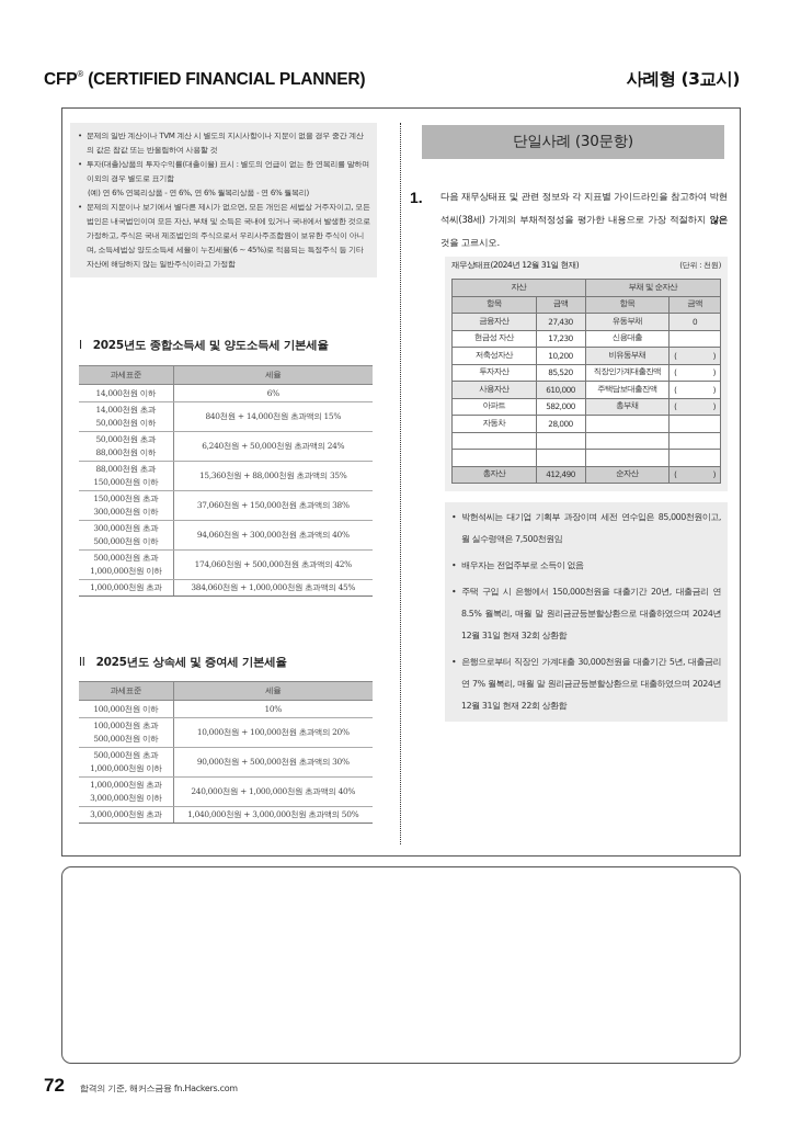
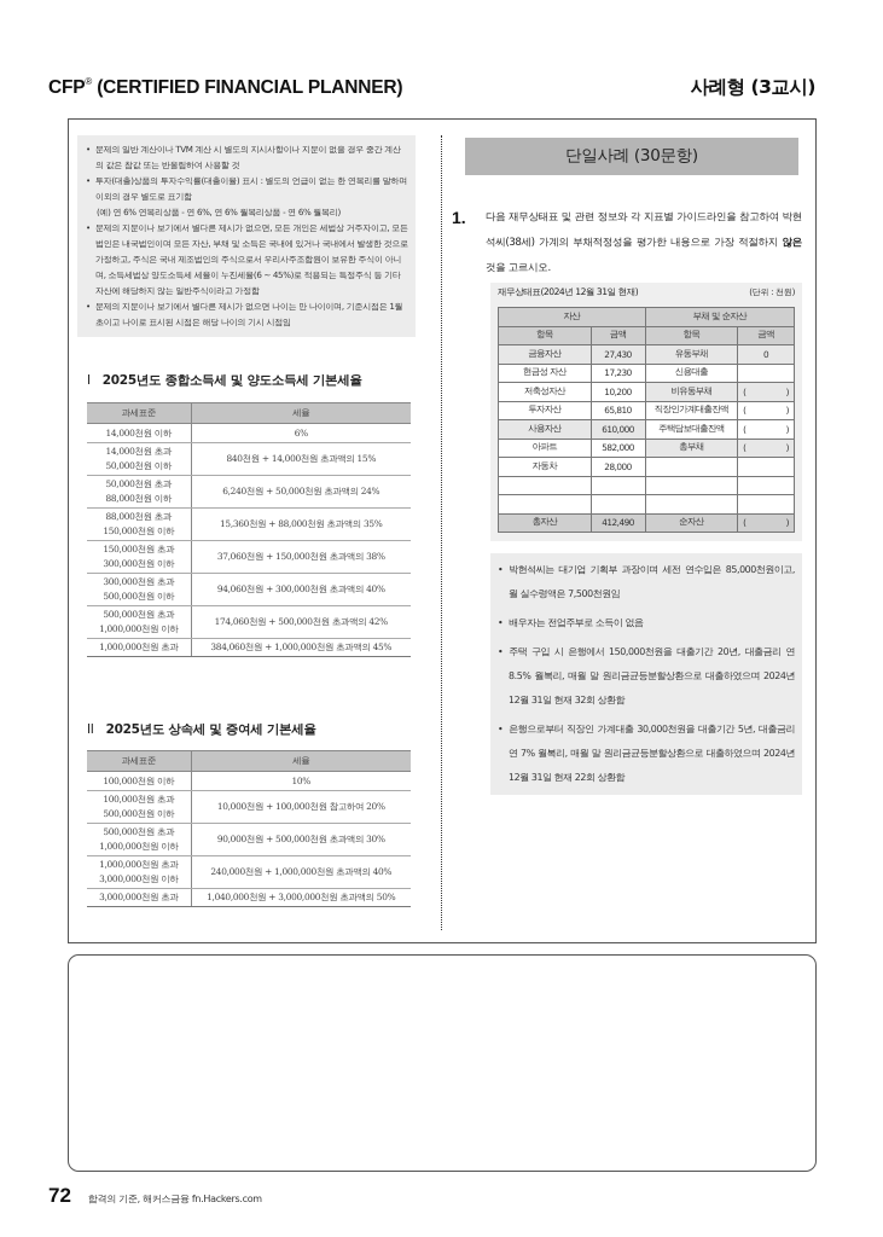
  CFP® (CERTIFIED FINANCIAL PLANNER)
  사례형 (3교시)
  문제의 일반 계산이나 TVM 계산 시 별도의 지시사항이나 지문이 없을 경우 중간 계산의 값은 참값 또는 반올림하여 사용할 것
  투자(대출)상품의 투자수익률(대출이율) 표시 : 별도의 언급이 없는 한 연복리를 말하며 이외의 경우 별도로 표기함
  (예) 연 6% 연복리상품 - 연 6%, 연 6% 월복리상품 - 연 6% 월복리)
  문제의 지문이나 보기에서 별다른 제시가 없으면, 모든 개인은 세법상 거주자이고, 모든 법인은 내국법인이며 모든 자산, 부채 및 소득은 국내에 있거나 국내에서 발생한 것으로 가정하고, 주식은 국내 제조법인의 주식으로서 우리사주조합원이 보유한 주식이 아니며, 소득세법상 양도소득세 세율이 누진세율(6 ~ 45%)로 적용되는 특정주식 등 기타자산에 해당하지 않는 일반주식이라고 가정함
+ 문제의 지문이나 보기에서 별다른 제시가 없으면 나이는 만 나이이며, 기준시점은 1월 초이고 나이로 표시된 시점은 해당 나이의 기시 시점임
  I 2025년도 종합소득세 및 양도소득세 기본세율
  과세표준	세율
  14,000천원 이하	6%
  14,000천원 초과50,000천원 이하	840천원 + 14,000천원 초과액의 15%
  50,000천원 초과88,000천원 이하	6,240천원 + 50,000천원 초과액의 24%
  88,000천원 초과150,000천원 이하	15,360천원 + 88,000천원 초과액의 35%
  150,000천원 초과300,000천원 이하	37,060천원 + 150,000천원 초과액의 38%
  300,000천원 초과500,000천원 이하	94,060천원 + 300,000천원 초과액의 40%
  500,000천원 초과1,000,000천원 이하	174,060천원 + 500,000천원 초과액의 42%
  1,000,000천원 초과	384,060천원 + 1,000,000천원 초과액의 45%
  II 2025년도 상속세 및 증여세 기본세율
  과세표준	세율
  100,000천원 이하	10%
- 100,000천원 초과500,000천원 이하	10,000천원 + 100,000천원 초과액의 20%
+ 100,000천원 초과500,000천원 이하	10,000천원 + 100,000천원 참고하여 20%
  500,000천원 초과1,000,000천원 이하	90,000천원 + 500,000천원 초과액의 30%
  1,000,000천원 초과3,000,000천원 이하	240,000천원 + 1,000,000천원 초과액의 40%
  3,000,000천원 초과	1,040,000천원 + 3,000,000천원 초과액의 50%
  단일사례 (30문항)
  1.
  다음 재무상태표 및 관련 정보와 각 지표별 가이드라인을 참고하여 박현석씨(38세) 가계의 부채적정성을 평가한 내용으로 가장 적절하지 않은 것을 고르시오.
  재무상태표(2024년 12월 31일 현재)
  (단위 : 천원)
  자산	부채 및 순자산
  항목	금액	항목	금액
  금융자산	27,430	유동부채	0
  현금성 자산	17,230	신용대출
  저축성자산	10,200	비유동부채	( )
- 투자자산	85,520	직장인가계대출잔액	( )
+ 투자자산	65,810	직장인가계대출잔액	( )
  사용자산	610,000	주택담보대출잔액	( )
  아파트	582,000	총부채	( )
  자동차	28,000
  총자산	412,490	순자산	( )
  박현석씨는 대기업 기획부 과장이며 세전 연수입은 85,000천원이고, 월 실수령액은 7,500천원임
  배우자는 전업주부로 소득이 없음
  주택 구입 시 은행에서 150,000천원을 대출기간 20년, 대출금리 연 8.5% 월복리, 매월 말 원리금균등분할상환으로 대출하였으며 2024년 12월 31일 현재 32회 상환함
  은행으로부터 직장인 가계대출 30,000천원을 대출기간 5년, 대출금리 연 7% 월복리, 매월 말 원리금균등분할상환으로 대출하였으며 2024년 12월 31일 현재 22회 상환함
  72
  합격의 기준, 해커스금융 fn.Hackers.com
